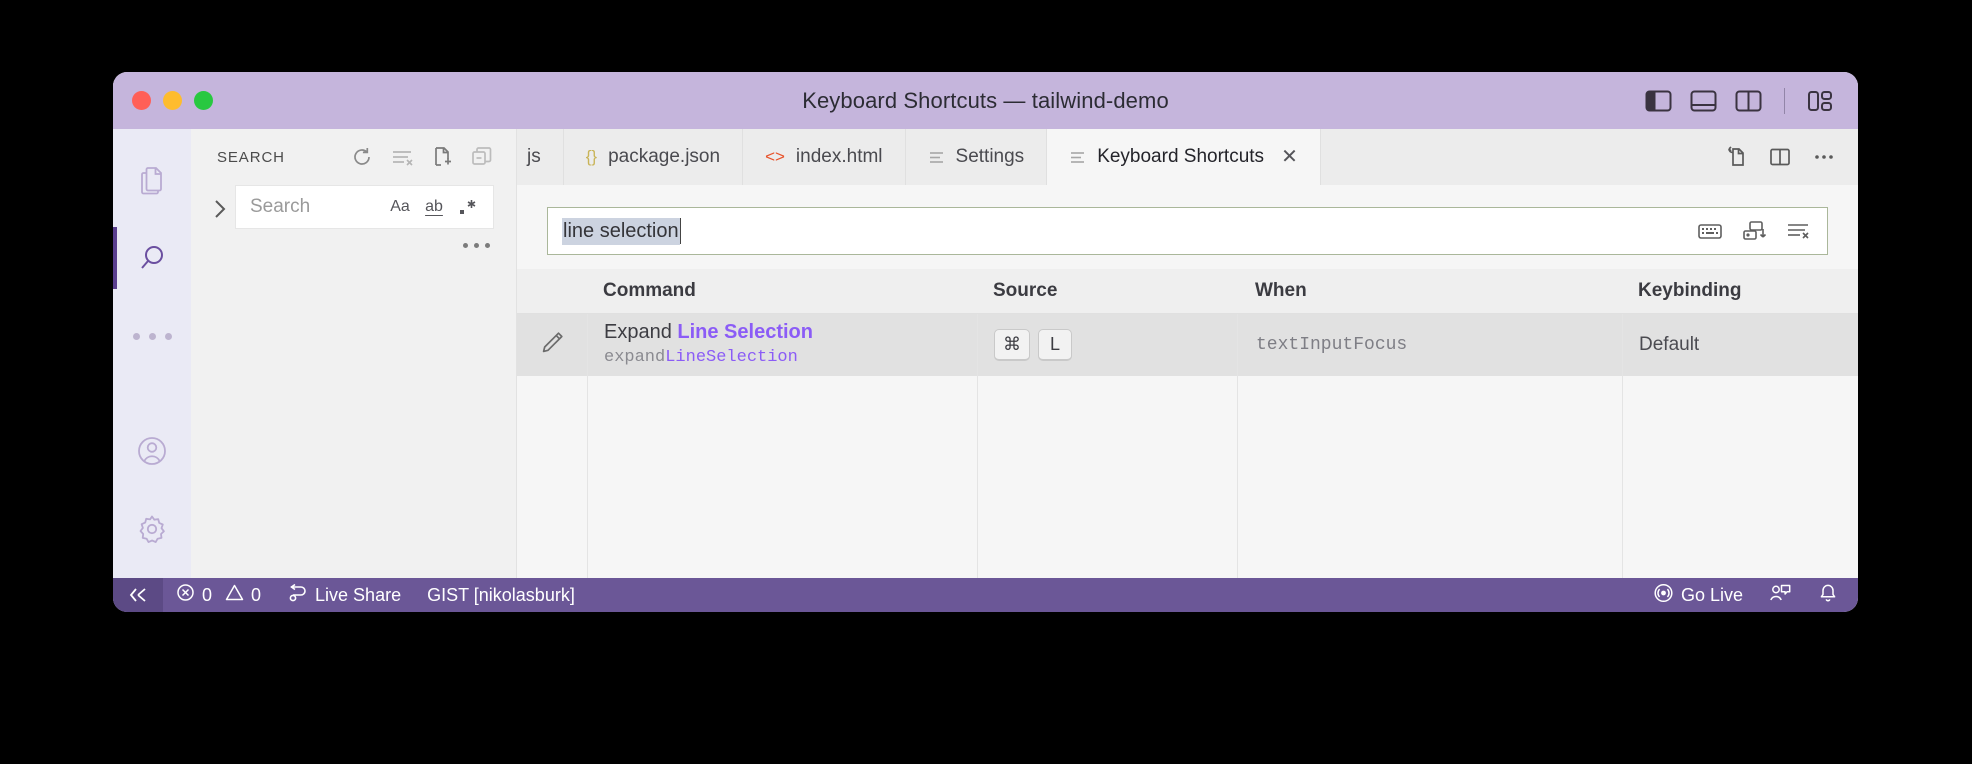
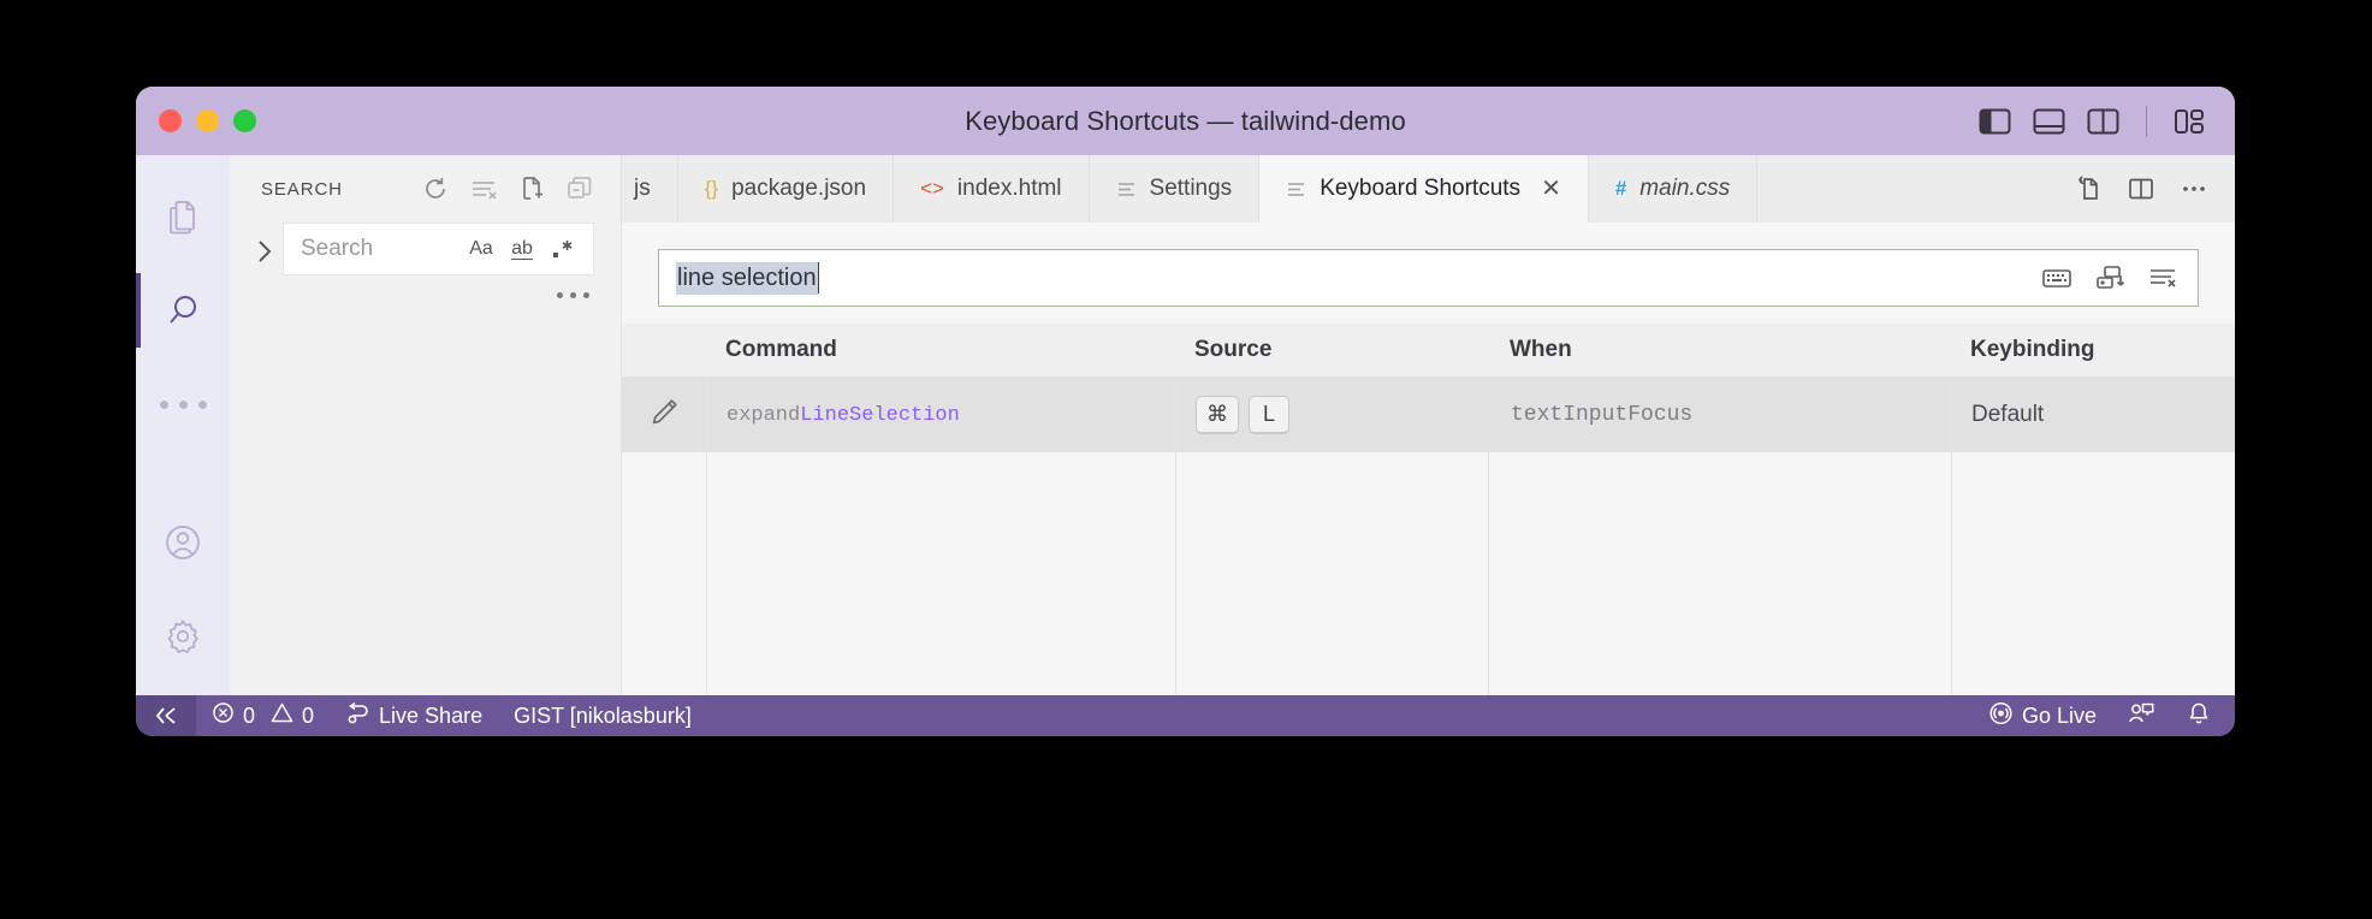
  Keyboard Shortcuts — tailwind-demo
  SEARCH
  Search
  Aa
  ab
  js
  {}
  package.json
  <>
  index.html
  Settings
  Keyboard Shortcuts
  ✕
+ #
+ main.css
  line selection
  Command
  Source
  When
  Keybinding
- Expand Line Selection
  expandLineSelection
  ⌘
  L
  textInputFocus
  Default
  0
  0
  Live Share
  GIST [nikolasburk]
  Go Live
